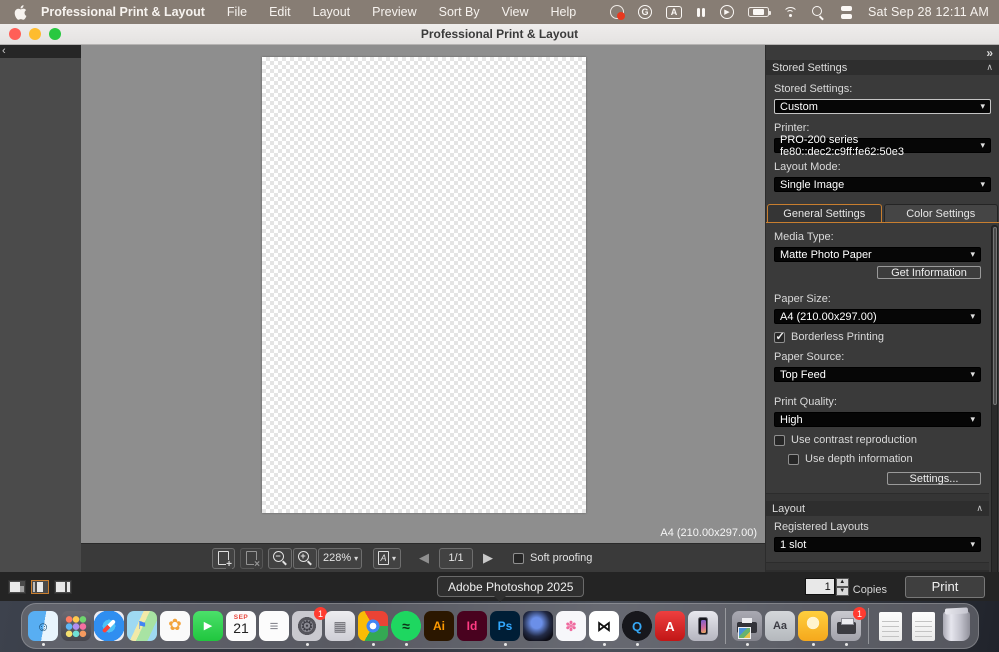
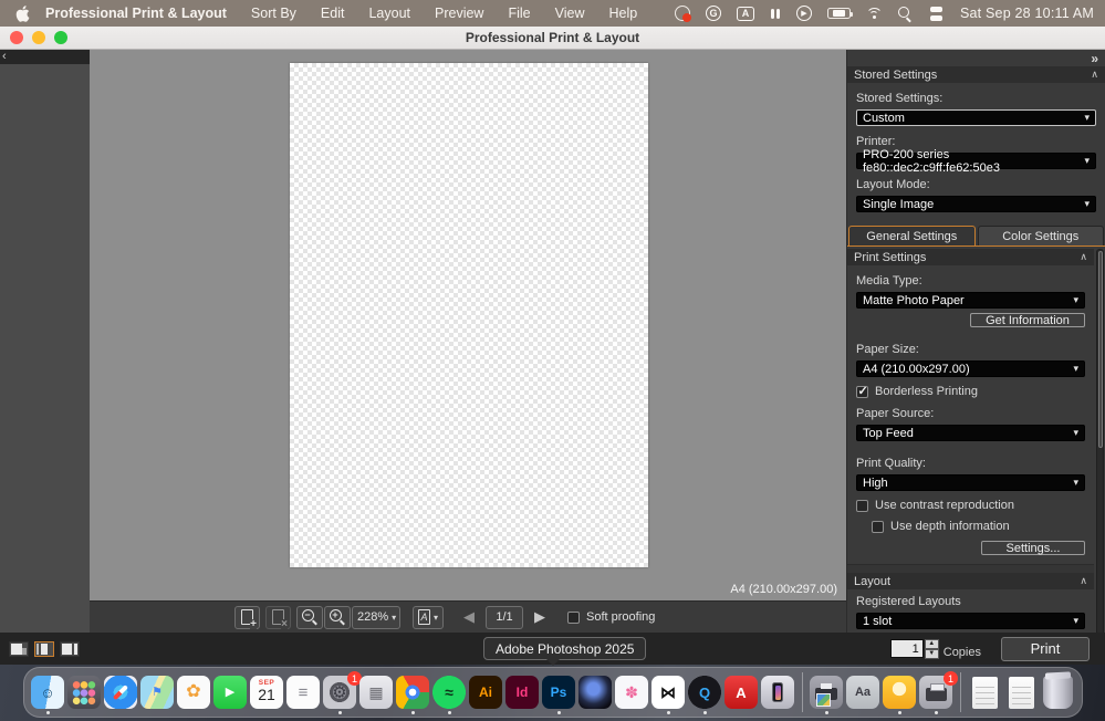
  Professional Print & Layout
- File
+ Sort By
  Edit
  Layout
  Preview
- Sort By
+ File
  View
  Help
  G
  A
- Sat Sep 28 12:11 AM
+ Sat Sep 28 10:11 AM
  Professional Print & Layout
  ‹
  A4 (210.00x297.00)
  −
  +
  228%
  ▾
  ▾
  ◀
  1/1
  ▶
  Soft proofing
  »
  Stored Settings
  Stored Settings:
  Custom
  Printer:
  PRO-200 series fe80::dec2:c9ff:fe62:50e3
  Layout Mode:
  Single Image
  General Settings
  Color Settings
+ Print Settings
  Media Type:
  Matte Photo Paper
  Get Information
  Paper Size:
  A4 (210.00x297.00)
  Borderless Printing
  Paper Source:
  Top Feed
  Print Quality:
  High
  Use contrast reproduction
  Use depth information
  Settings...
  Layout
  Registered Layouts
  1 slot
  1
  Copies
  Print
  Adobe Photoshop 2025
  ☺
  ⚑
  ✿
  ▶
  21
  ≡
  ⚙
  1
  ▦
  ≈
  Ai
  Id
  Ps
  ✽
  ⋈
  Q
  A
  Aa
  1
